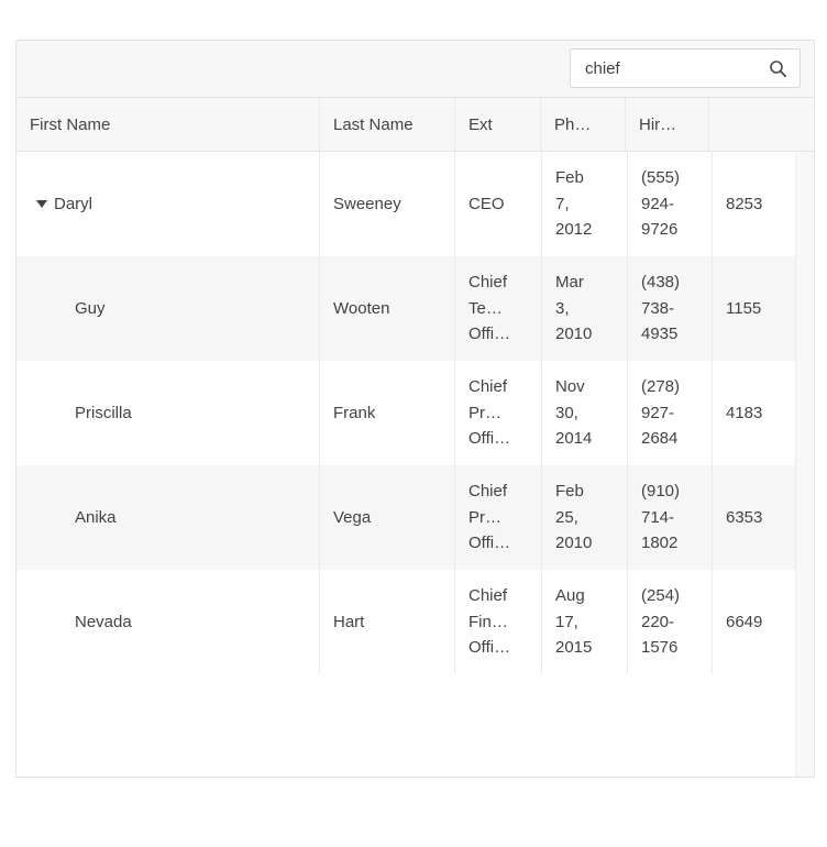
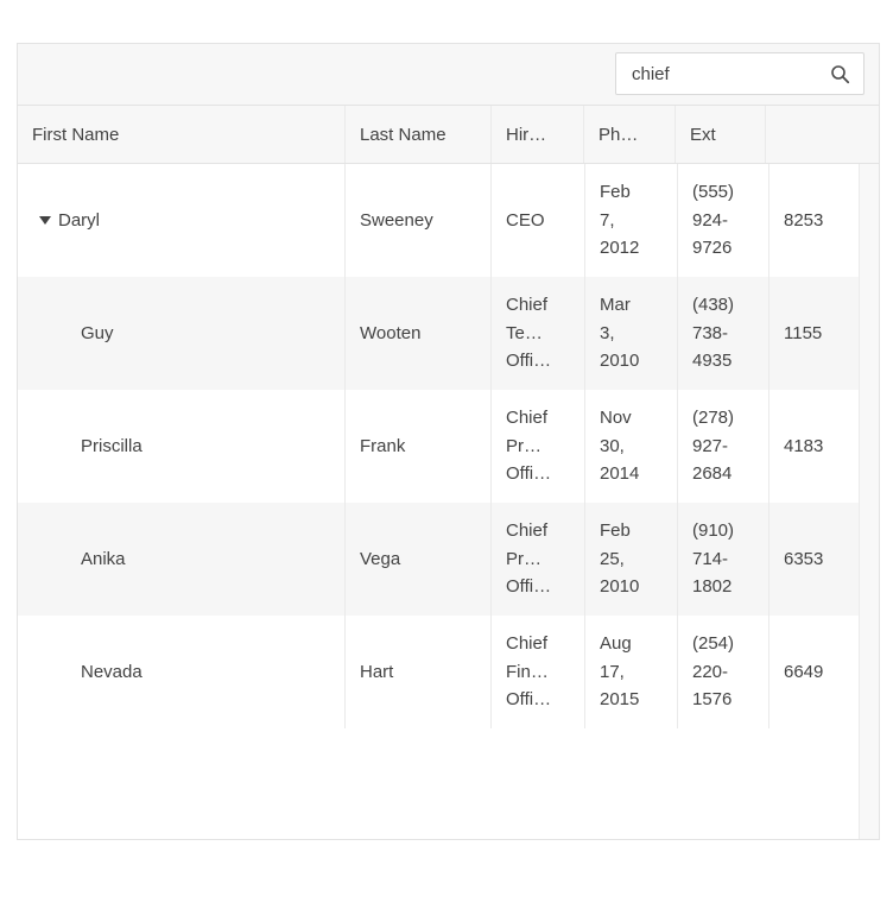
  chief
  First Name
  Last Name
- Ext
+ Hir…
  Ph…
- Hir…
+ Ext
  Daryl
  Sweeney
  CEO
  Feb
  7,
  2012
  (555)
  924-
  9726
  8253
  Guy
  Wooten
  Chief
  Te…
  Offi…
  Mar
  3,
  2010
  (438)
  738-
  4935
  1155
  Priscilla
  Frank
  Chief
  Pr…
  Offi…
  Nov
  30,
  2014
  (278)
  927-
  2684
  4183
  Anika
  Vega
  Chief
  Pr…
  Offi…
  Feb
  25,
  2010
  (910)
  714-
  1802
  6353
  Nevada
  Hart
  Chief
  Fin…
  Offi…
  Aug
  17,
  2015
  (254)
  220-
  1576
  6649
